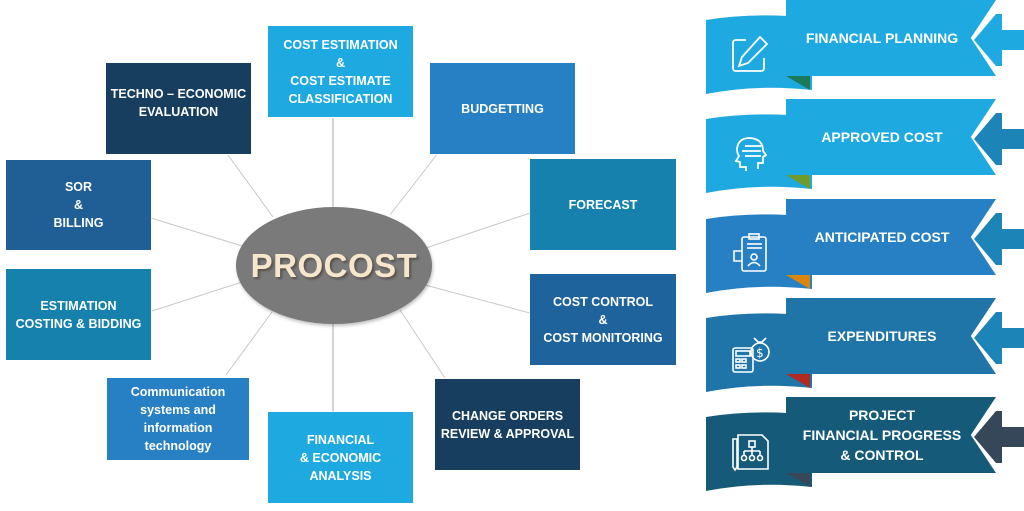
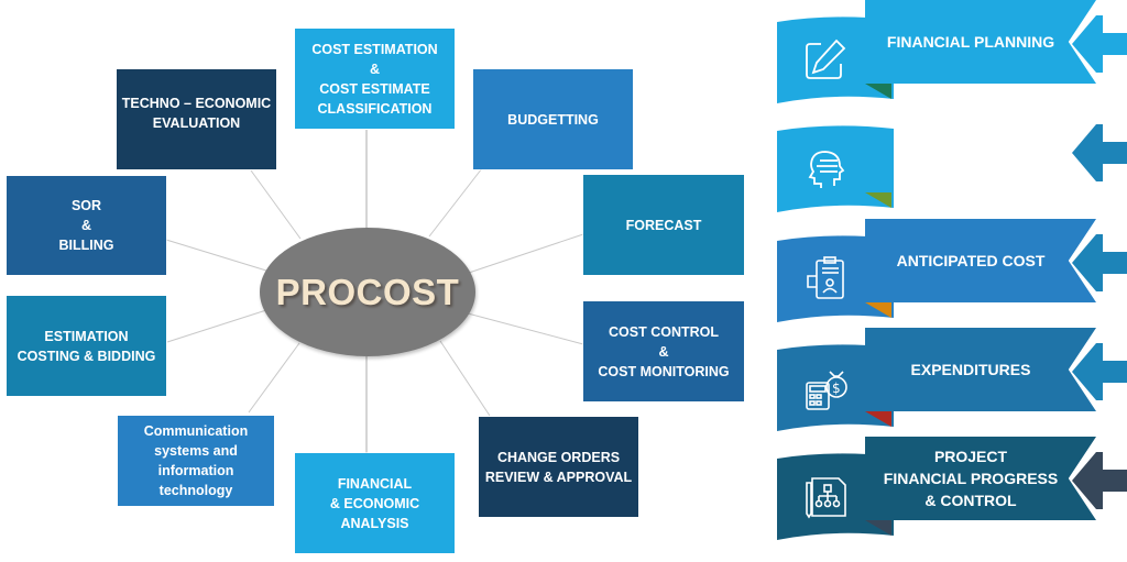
  PROCOST
  COST ESTIMATION
  &
  COST ESTIMATE
  CLASSIFICATION
  BUDGETTING
  FORECAST
  COST CONTROL
  &
  COST MONITORING
  CHANGE ORDERS
  REVIEW & APPROVAL
  FINANCIAL
  & ECONOMIC
  ANALYSIS
  Communication
  systems and
  information
  technology
  ESTIMATION
  COSTING & BIDDING
  SOR
  &
  BILLING
  TECHNO – ECONOMIC
  EVALUATION
  FINANCIAL PLANNING
- APPROVED COST
  ANTICIPATED COST
  $
  EXPENDITURES
  PROJECT
  FINANCIAL PROGRESS
  & CONTROL
